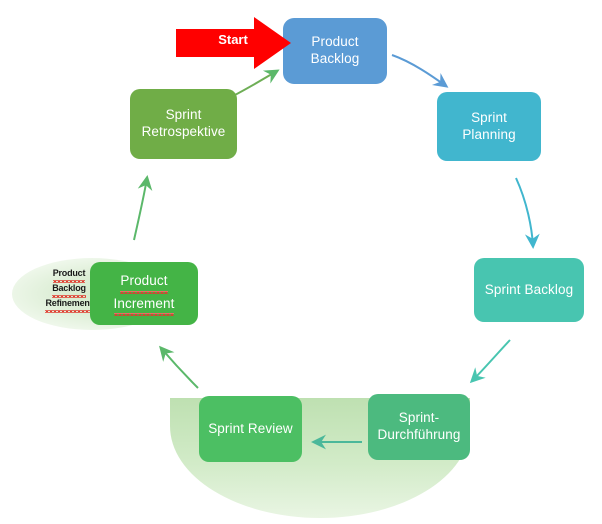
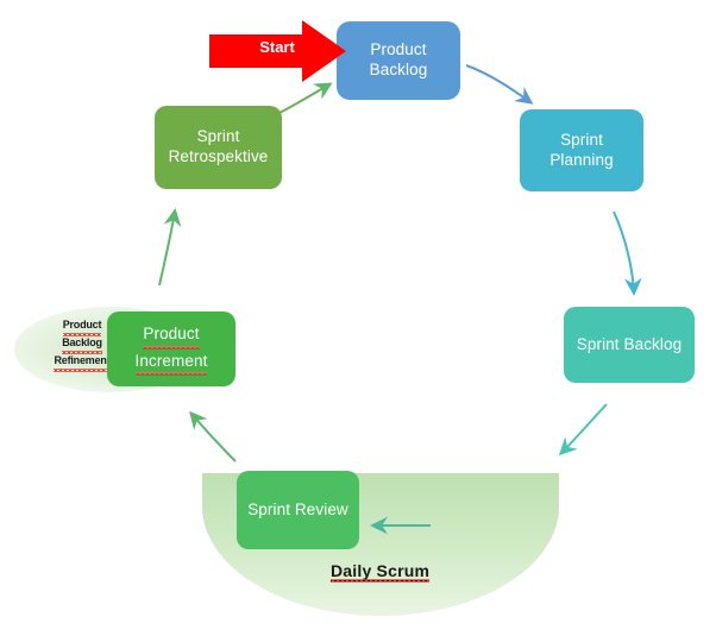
  Product
  Backlog
  Refinemen
+ Daily Scrum
  Start
  Product
  Backlog
  Sprint
  Planning
  Sprint Backlog
- Sprint-
- Durchführung
  Sprint Review
  Product
  Increment
  Sprint
  Retrospektive
